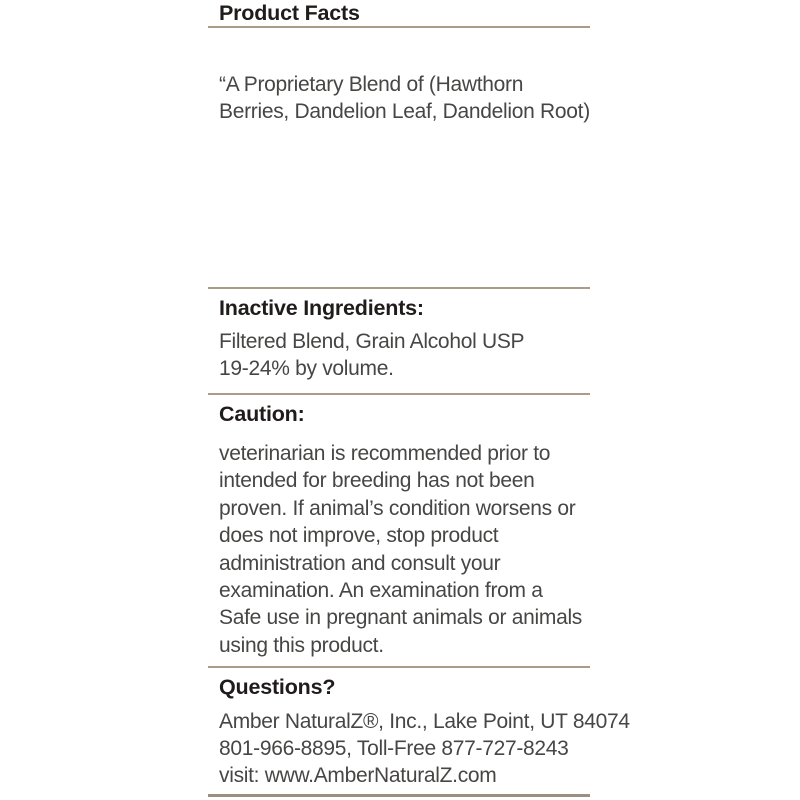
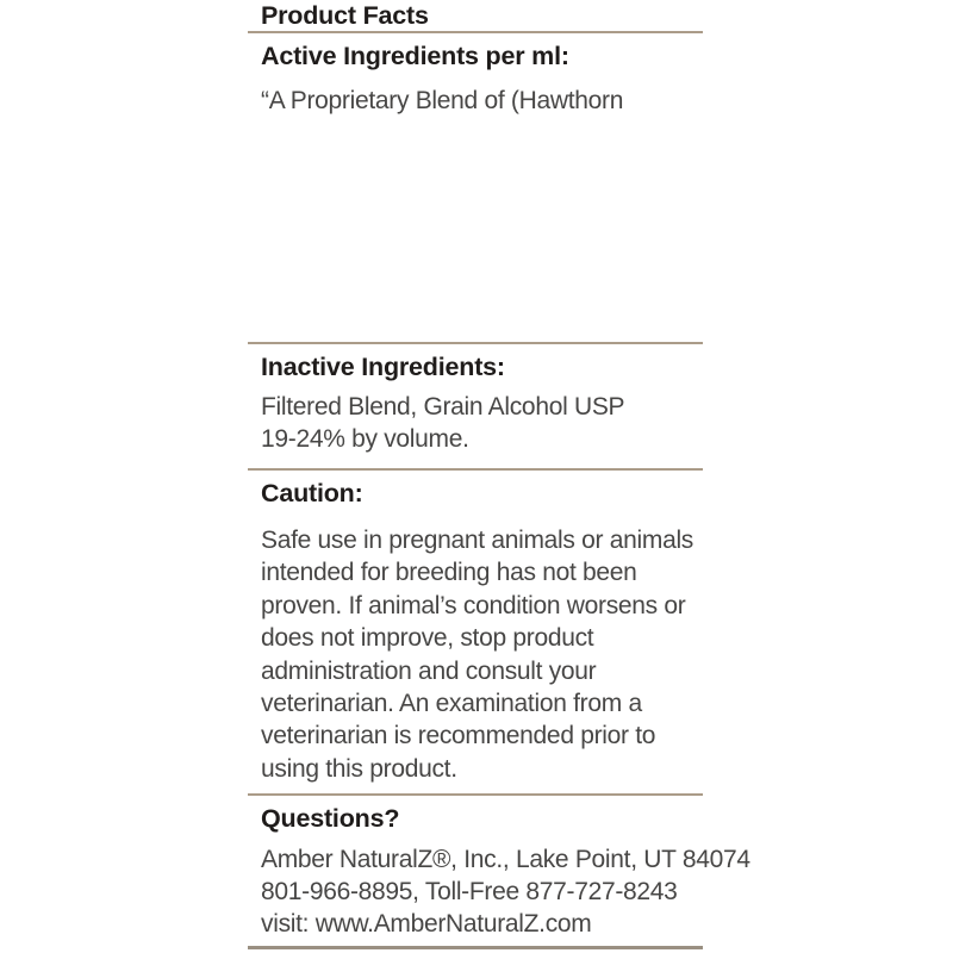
  Product Facts
+ Active Ingredients per ml:
  “A Proprietary Blend of (Hawthorn
- Berries, Dandelion Leaf, Dandelion Root)
  Inactive Ingredients:
  Filtered Blend, Grain Alcohol USP
  19-24% by volume.
  Caution:
- veterinarian is recommended prior to
+ Safe use in pregnant animals or animals
  intended for breeding has not been
  proven. If animal’s condition worsens or
  does not improve, stop product
  administration and consult your
- examination. An examination from a
+ veterinarian. An examination from a
- Safe use in pregnant animals or animals
+ veterinarian is recommended prior to
  using this product.
  Questions?
  Amber NaturalZ®, Inc., Lake Point, UT 84074
  801-966-8895, Toll-Free 877-727-8243
  visit: www.AmberNaturalZ.com
